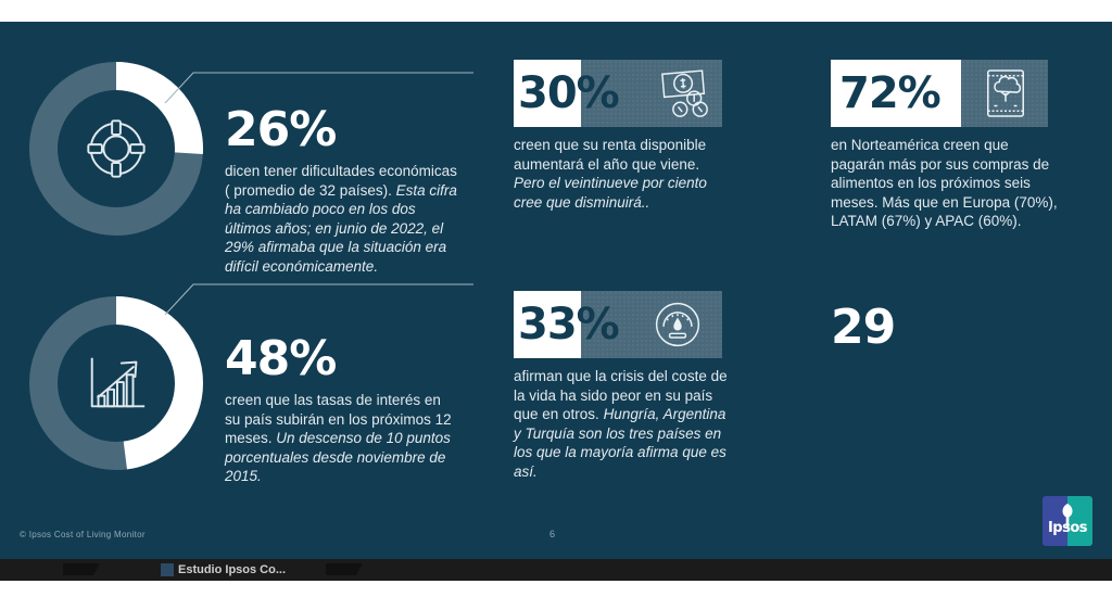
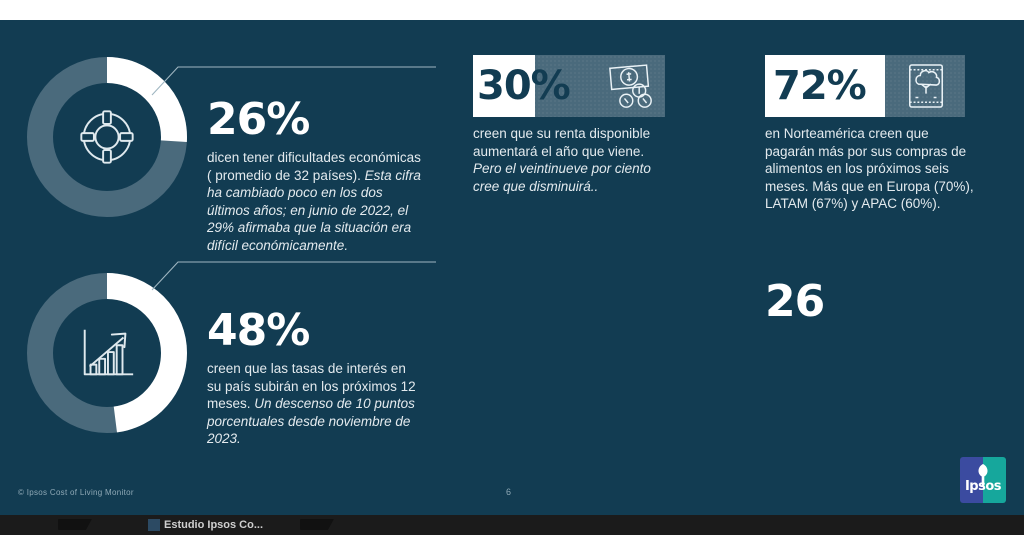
  26%
  dicen tener dificultades económicas ( promedio de 32 países). Esta cifra ha cambiado poco en los dos últimos años; en junio de 2022, el 29% afirmaba que la situación era difícil económicamente.
  48%
- creen que las tasas de interés en su país subirán en los próximos 12 meses. Un descenso de 10 puntos porcentuales desde noviembre de 2015.
+ creen que las tasas de interés en su país subirán en los próximos 12 meses. Un descenso de 10 puntos porcentuales desde noviembre de 2023.
  30%
  creen que su renta disponible aumentará el año que viene. Pero el veintinueve por ciento cree que disminuirá..
  72%
  en Norteamérica creen que pagarán más por sus compras de alimentos en los próximos seis meses. Más que en Europa (70%), LATAM (67%) y APAC (60%).
- 33%
- afirman que la crisis del coste de la vida ha sido peor en su país que en otros. Hungría, Argentina y Turquía son los tres países en los que la mayoría afirma que es así.
- 29
+ 26
  © Ipsos Cost of Living Monitor
  6
  Ipsos
  Estudio Ipsos Co...
